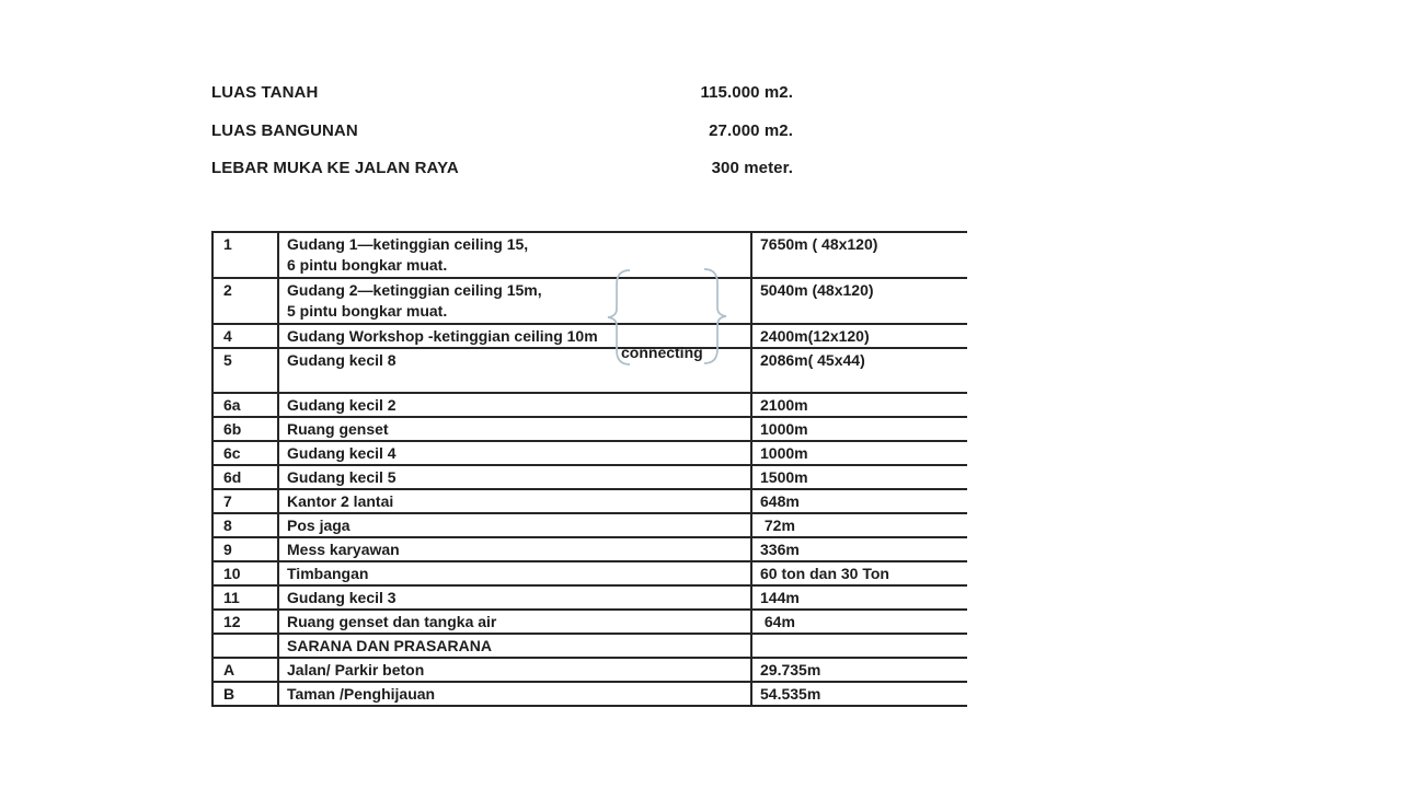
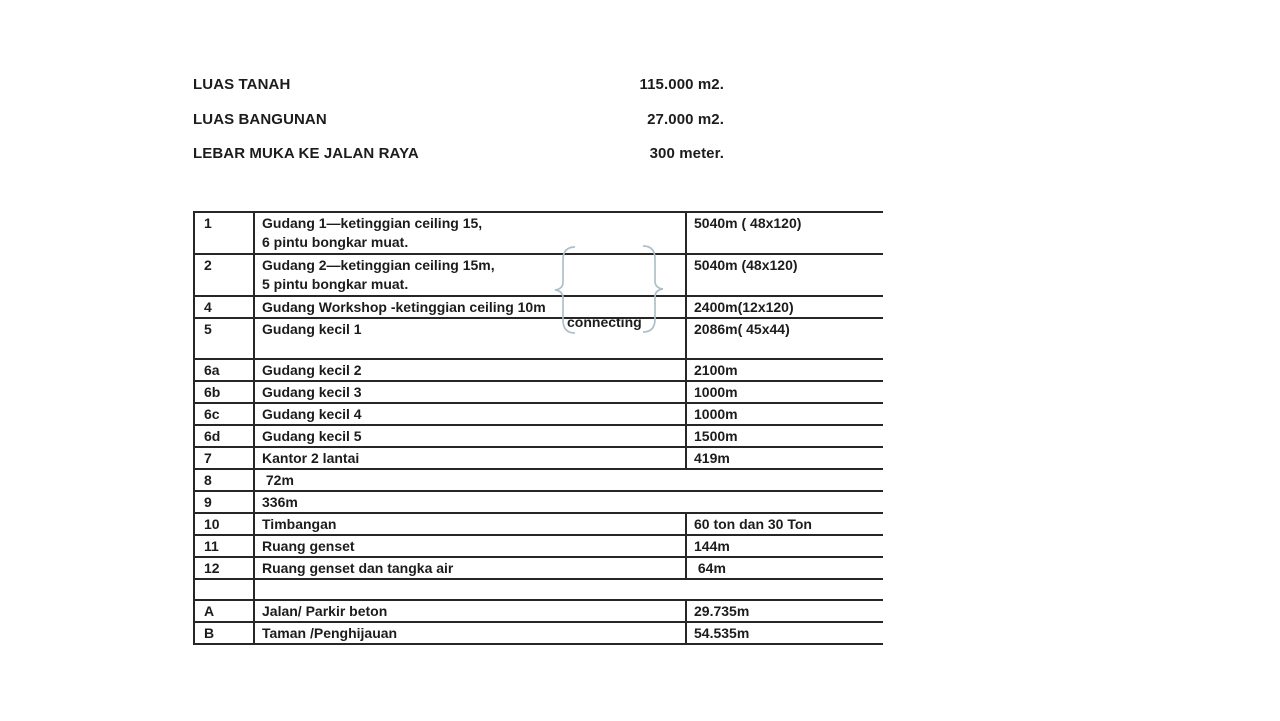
  LUAS TANAH
  115.000 m2.
  LUAS BANGUNAN
  27.000 m2.
  LEBAR MUKA KE JALAN RAYA
  300 meter.
  1
  Gudang 1—ketinggian ceiling 15,
  6 pintu bongkar muat.
- 7650m ( 48x120)
+ 5040m ( 48x120)
  2
  Gudang 2—ketinggian ceiling 15m,
  5 pintu bongkar muat.
  5040m (48x120)
  4
  Gudang Workshop -ketinggian ceiling 10m
  2400m(12x120)
  5
- Gudang kecil 8
+ Gudang kecil 1
  2086m( 45x44)
  6a
  Gudang kecil 2
  2100m
  6b
- Ruang genset
+ Gudang kecil 3
  1000m
  6c
  Gudang kecil 4
  1000m
  6d
  Gudang kecil 5
  1500m
  7
  Kantor 2 lantai
- 648m
+ 419m
  8
- Pos jaga
  72m
  9
- Mess karyawan
  336m
  10
  Timbangan
  60 ton dan 30 Ton
  11
- Gudang kecil 3
+ Ruang genset
  144m
  12
  Ruang genset dan tangka air
  64m
- SARANA DAN PRASARANA
  A
  Jalan/ Parkir beton
  29.735m
  B
  Taman /Penghijauan
  54.535m
  connecting
